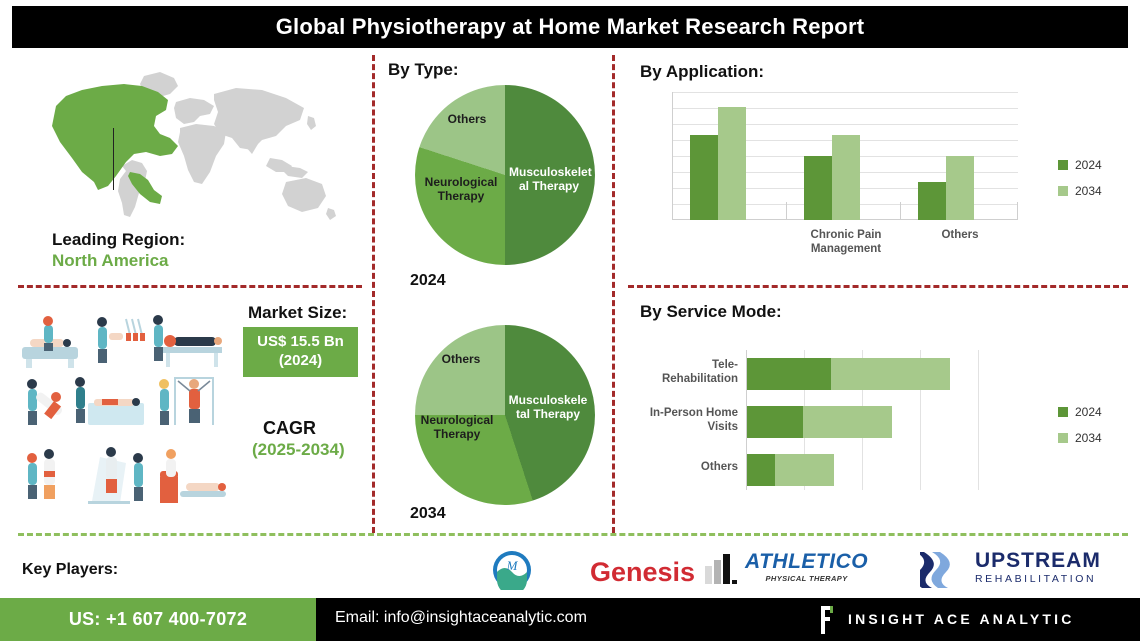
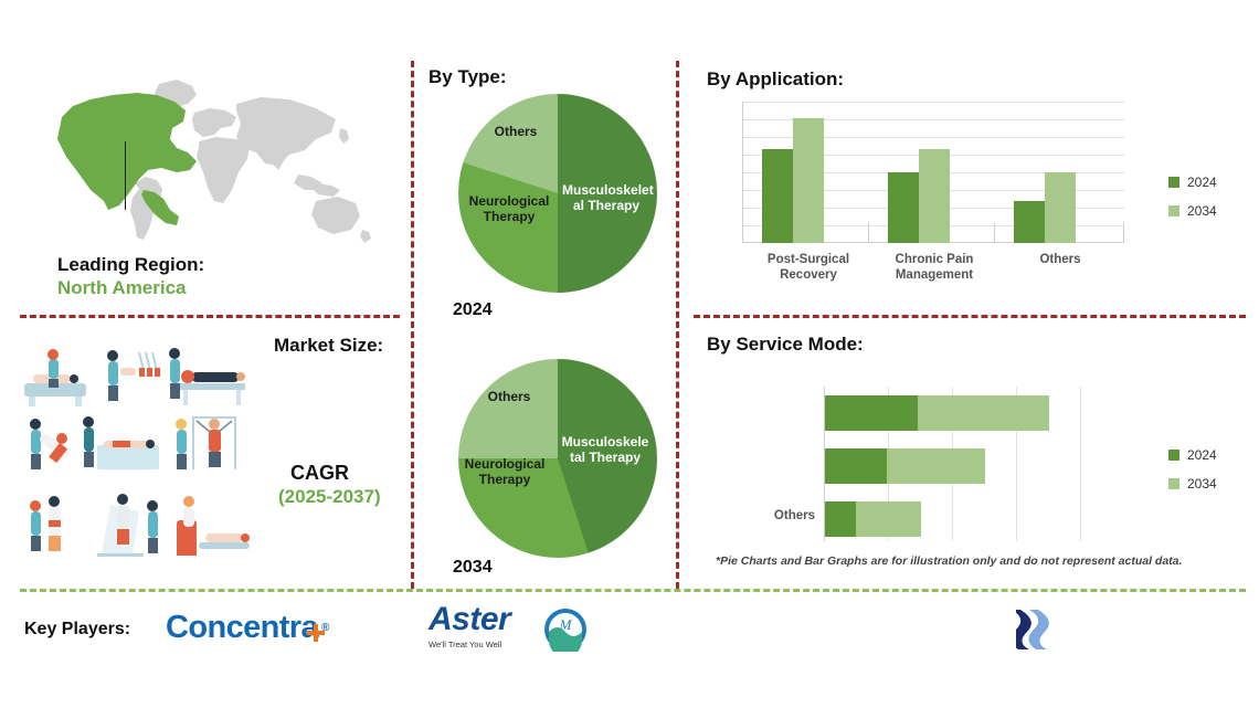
- Global Physiotherapy at Home Market Research Report
  Leading Region:
  North America
  Market Size:
- US$ 15.5 Bn
- (2024)
  CAGR
- (2025-2034)
+ (2025-2037)
  By Type:
  Musculoskelet
  al Therapy
  Neurological
  Therapy
  Others
  2024
  Musculoskele
  tal Therapy
  Neurological
  Therapy
  Others
  2034
  By Application:
+ Post-Surgical
+ Recovery
  Chronic Pain
  Management
  Others
  2024
  2034
  By Service Mode:
- Tele-
- Rehabilitation
- In-Person Home
- Visits
  Others
  2024
  2034
+ *Pie Charts and Bar Graphs are for illustration only and do not represent actual data.
  Key Players:
+ Concentra
+ ®
+ Aster
+ We'll Treat You Well
  M
- Genesis
- ATHLETICO
- PHYSICAL THERAPY
- UPSTREAM
- REHABILITATION
- US: +1 607 400-7072
- Email: info@insightaceanalytic.com
- INSIGHT ACE ANALYTIC
